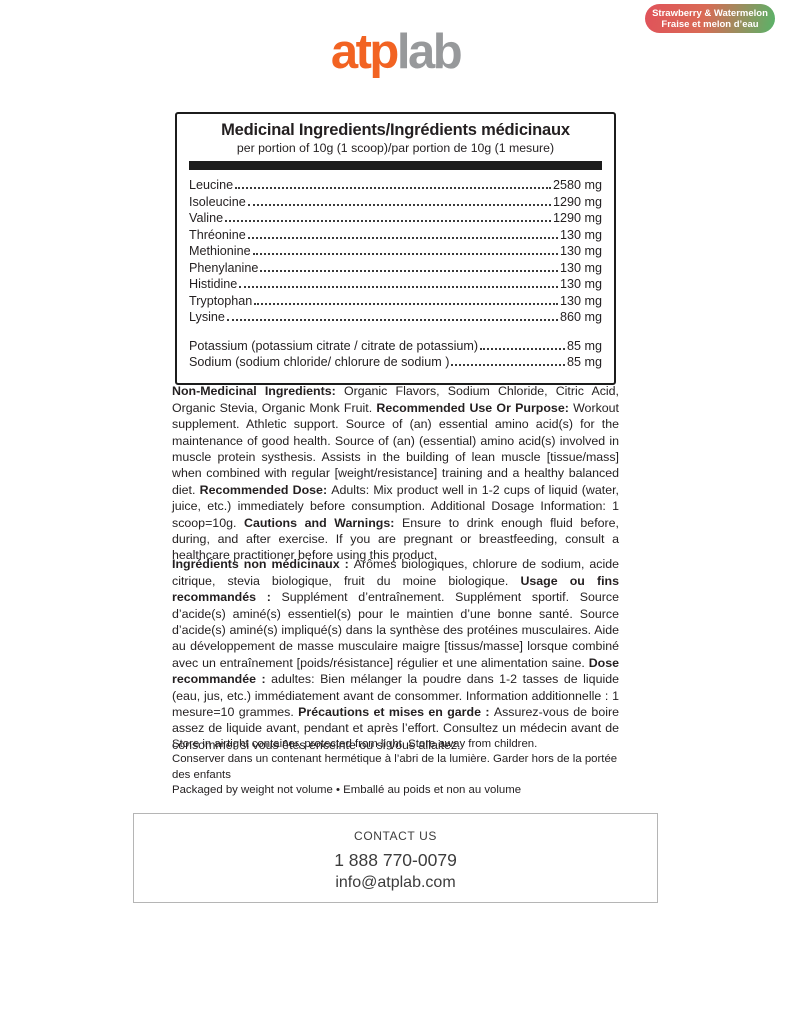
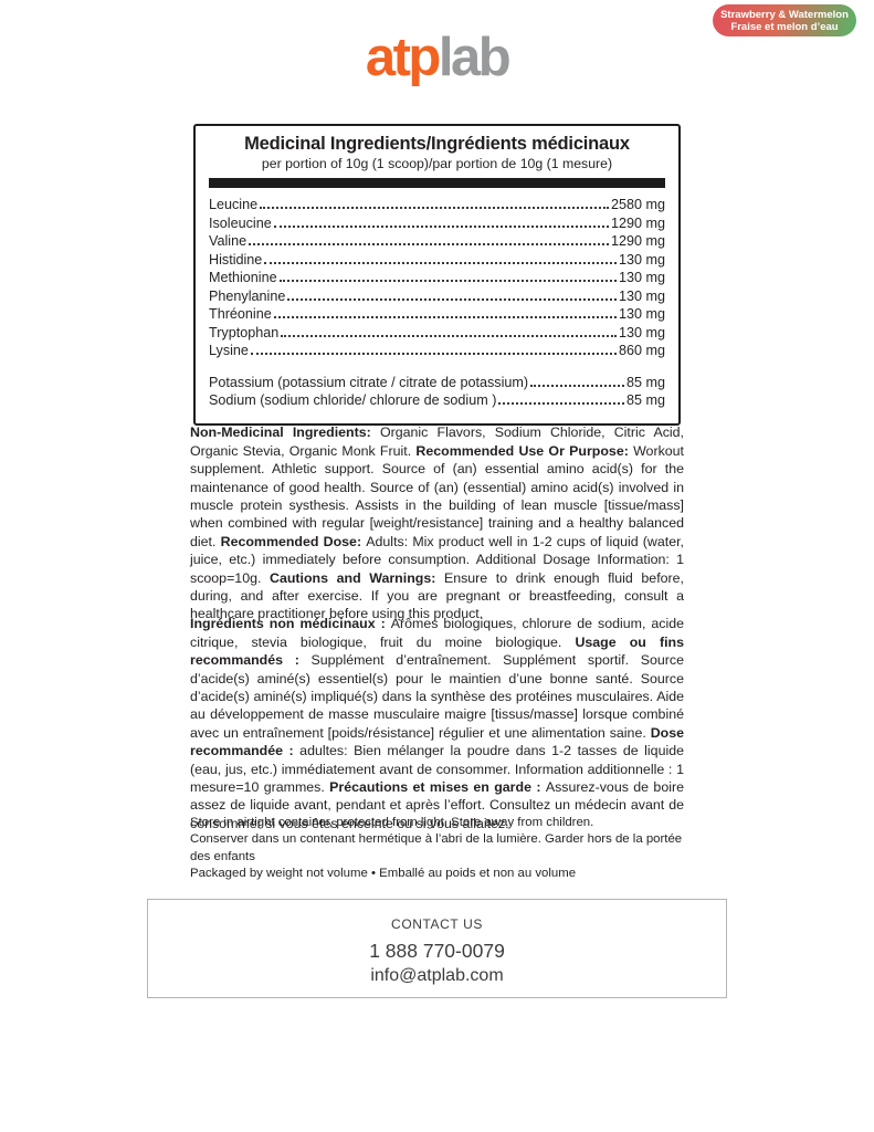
  Strawberry & Watermelon
  Fraise et melon d’eau
  atplab
  Medicinal Ingredients/Ingrédients médicinaux
  per portion of 10g (1 scoop)/par portion de 10g (1 mesure)
  Leucine
  2580 mg
  Isoleucine
  1290 mg
  Valine
  1290 mg
- Thréonine
+ Histidine
  130 mg
  Methionine
  130 mg
  Phenylanine
  130 mg
- Histidine
+ Thréonine
  130 mg
  Tryptophan
  130 mg
  Lysine
  860 mg
  Potassium (potassium citrate / citrate de potassium)
  85 mg
  Sodium (sodium chloride/ chlorure de sodium )
  85 mg
  Non-Medicinal Ingredients: Organic Flavors, Sodium Chloride, Citric Acid, Organic Stevia, Organic Monk Fruit. Recommended Use Or Purpose: Workout supplement. Athletic support. Source of (an) essential amino acid(s) for the maintenance of good health. Source of (an) (essential) amino acid(s) involved in muscle protein systhesis. Assists in the building of lean muscle [tissue/mass] when combined with regular [weight/resistance] training and a healthy balanced diet. Recommended Dose: Adults: Mix product well in 1-2 cups of liquid (water, juice, etc.) immediately before consumption. Additional Dosage Information: 1 scoop=10g. Cautions and Warnings: Ensure to drink enough fluid before, during, and after exercise. If you are pregnant or breastfeeding, consult a healthcare practitioner before using this product.
  Ingrédients non médicinaux : Arômes biologiques, chlorure de sodium, acide citrique, stevia biologique, fruit du moine biologique. Usage ou fins recommandés : Supplément d’entraînement. Supplément sportif. Source d’acide(s) aminé(s) essentiel(s) pour le maintien d’une bonne santé. Source d’acide(s) aminé(s) impliqué(s) dans la synthèse des protéines musculaires. Aide au développement de masse musculaire maigre [tissus/masse] lorsque combiné avec un entraînement [poids/résistance] régulier et une alimentation saine. Dose recommandée : adultes: Bien mélanger la poudre dans 1-2 tasses de liquide (eau, jus, etc.) immédiatement avant de consommer. Information additionnelle : 1 mesure=10 grammes. Précautions et mises en garde : Assurez-vous de boire assez de liquide avant, pendant et après l’effort. Consultez un médecin avant de consommer si vous êtes enceinte ou si vous allaitez.
  Store in airtight container, protected from light. Store away from children.
  Conserver dans un contenant hermétique à l’abri de la lumière. Garder hors de la portée des enfants
  Packaged by weight not volume • Emballé au poids et non au volume
  CONTACT US
  1 888 770-0079
  info@atplab.com
